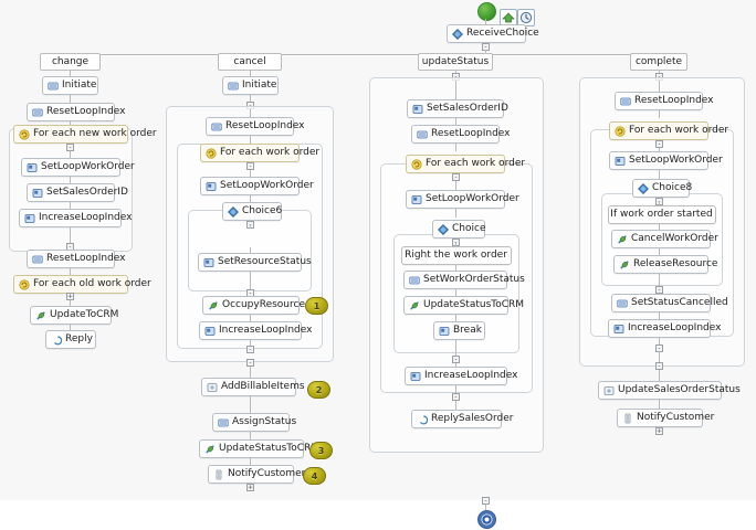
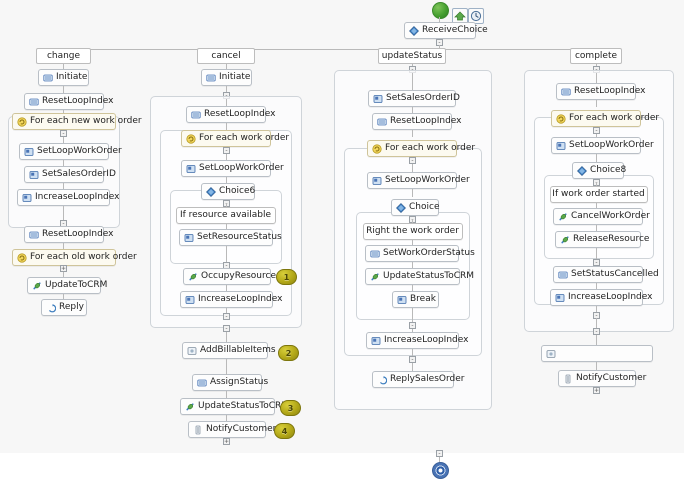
  ReceiveChoice
  change
  cancel
  updateStatus
  complete
  Initiate
  ResetLoopIndex
  For each new work order
  SetLoopWorkOrder
  SetSalesOrderID
  IncreaseLoopIndex
  ResetLoopIndex
  For each old work order
  UpdateToCRM
  Reply
  Initiate
  ResetLoopIndex
  For each work order
  SetLoopWorkOrder
  Choice6
+ If resource available
  SetResourceStatus
  OccupyResource
  1
  IncreaseLoopIndex
  AddBillableItems
  2
  AssignStatus
  UpdateStatusToCR
  3
  NotifyCustome
  4
  SetSalesOrderID
  ResetLoopIndex
  For each work order
  SetLoopWorkOrder
  Choice
  Right the work order
  SetWorkOrderStatus
  UpdateStatusToCRM
  Break
  IncreaseLoopIndex
  ReplySalesOrder
  ResetLoopIndex
  For each work order
  SetLoopWorkOrder
  Choice8
  If work order started
  CancelWorkOrder
  ReleaseResource
  SetStatusCancelled
  IncreaseLoopIndex
- UpdateSalesOrderStatus
  NotifyCustomer
